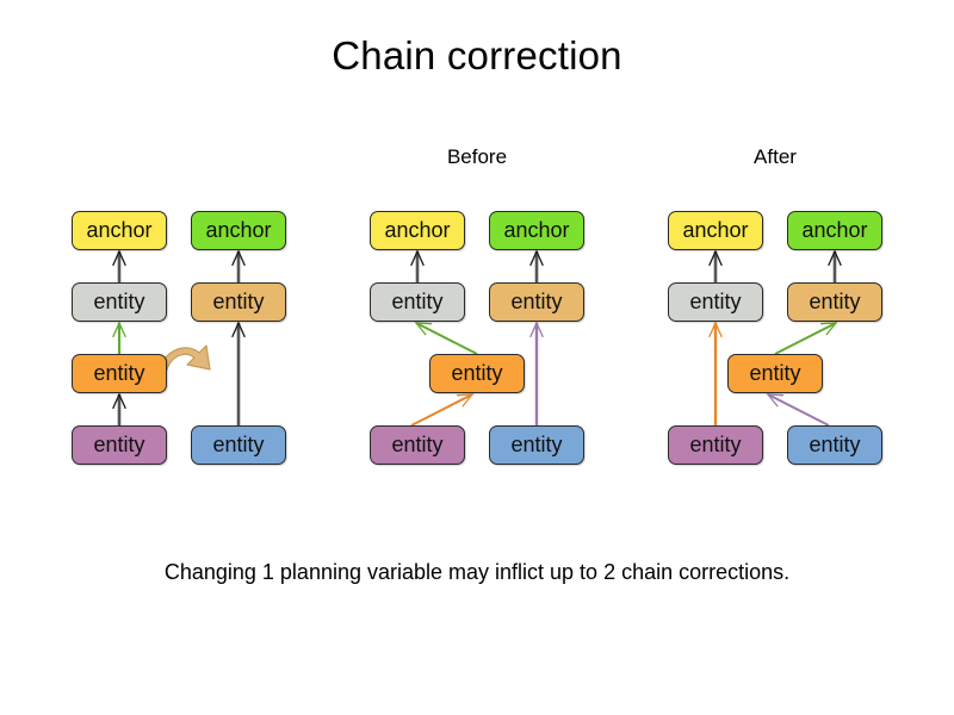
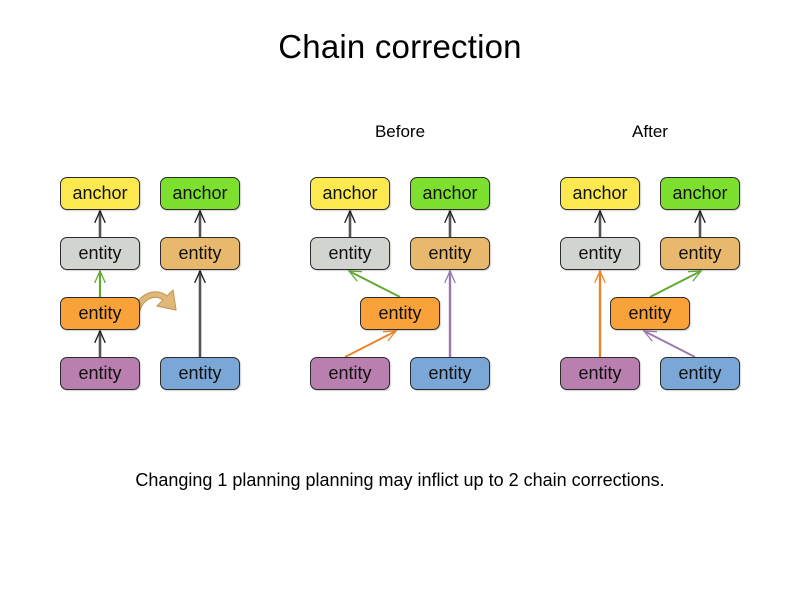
  Chain correction
  Before
  After
  anchor
  anchor
  entity
  entity
  entity
  entity
  entity
  anchor
  anchor
  entity
  entity
  entity
  entity
  entity
  anchor
  anchor
  entity
  entity
  entity
  entity
  entity
- Changing 1 planning variable may inflict up to 2 chain corrections.
+ Changing 1 planning planning may inflict up to 2 chain corrections.
